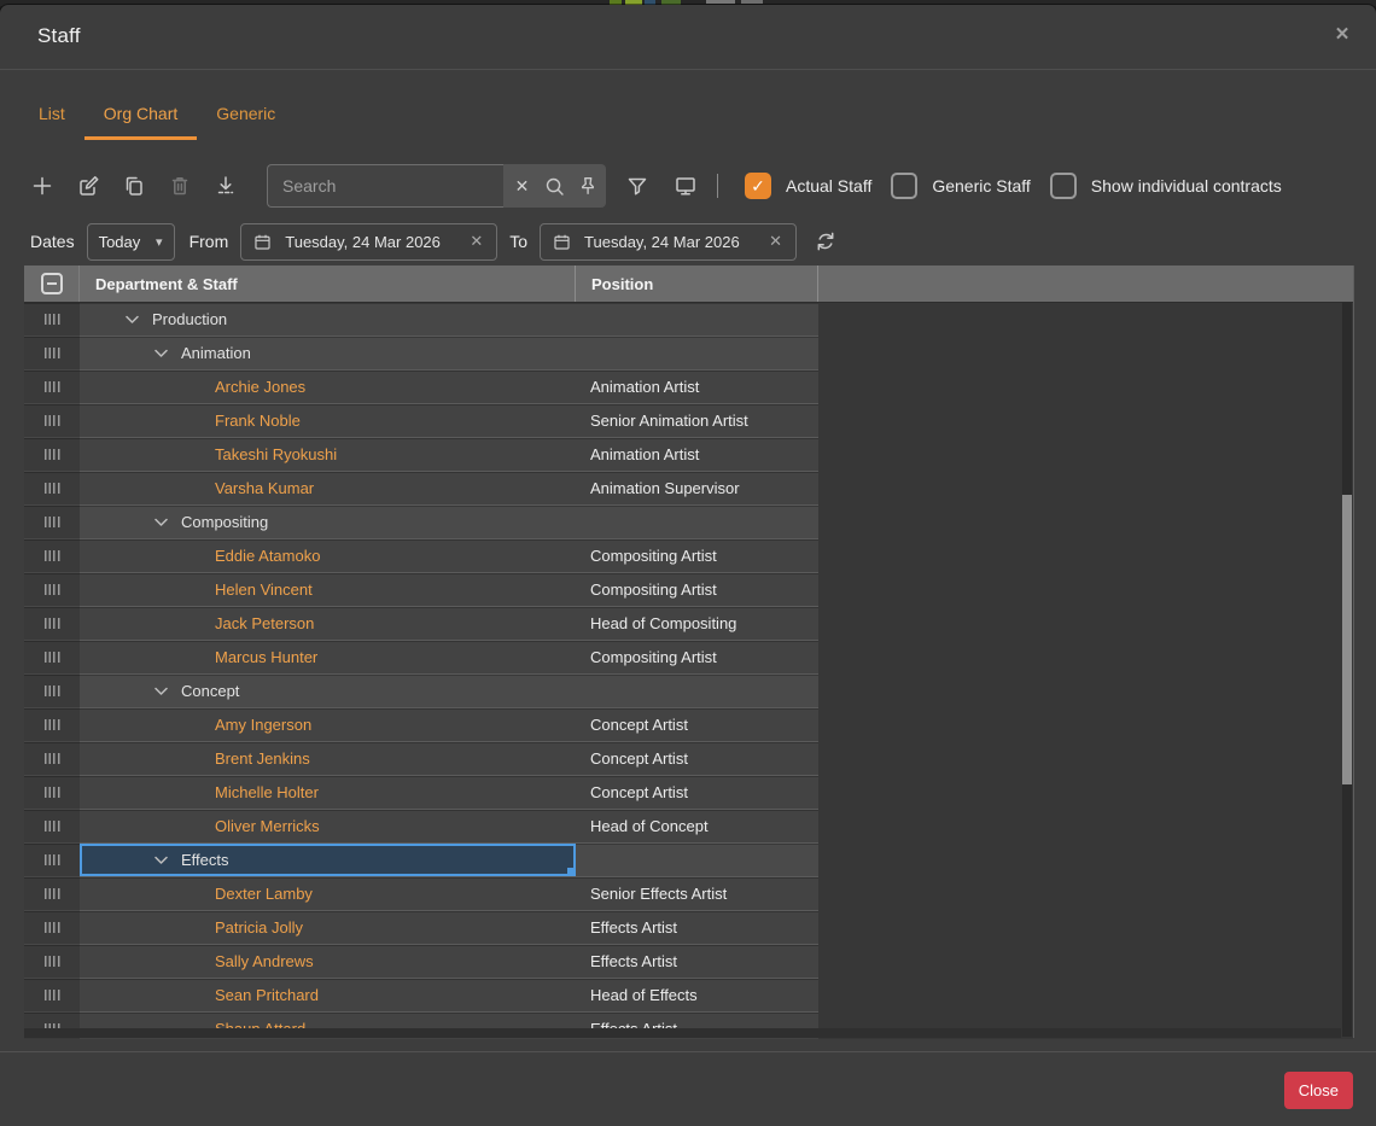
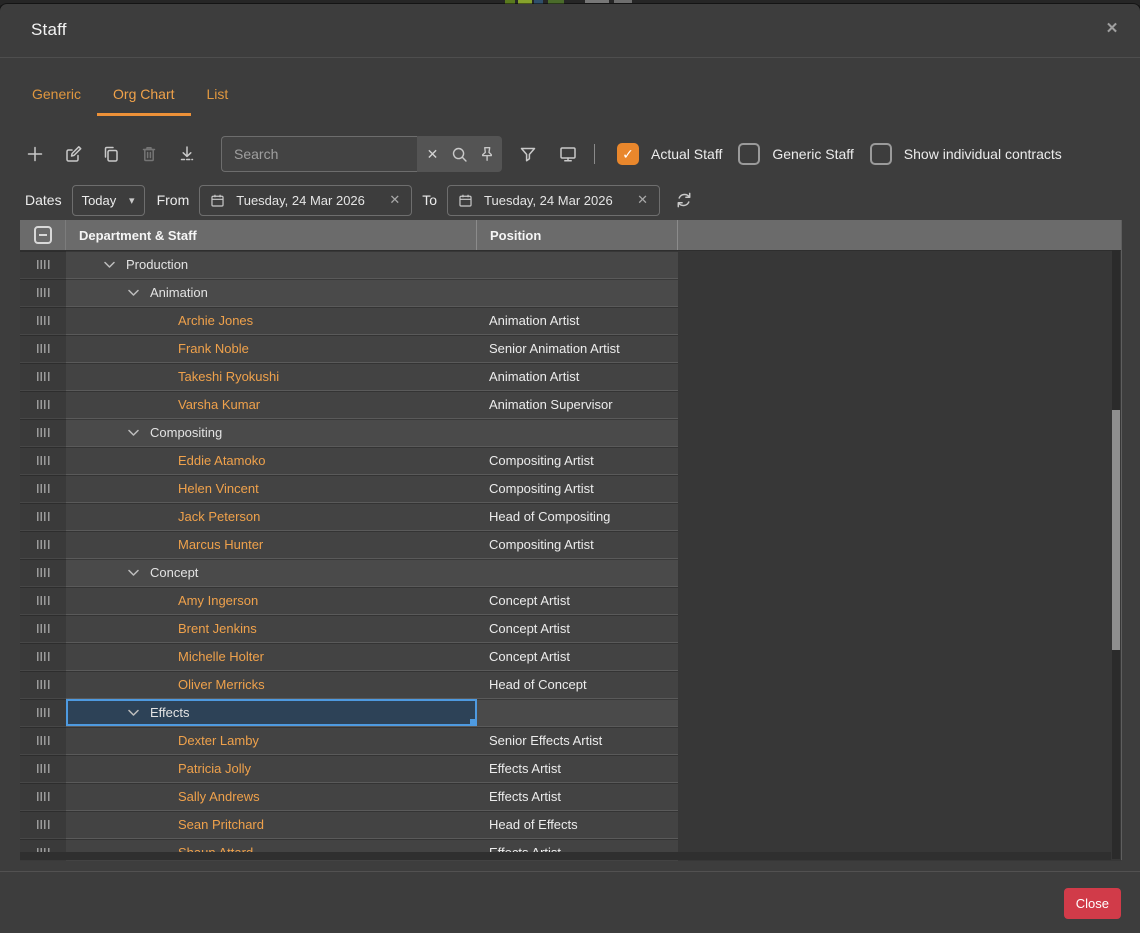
  Staff
  ✕
- List
+ Generic
  Org Chart
- Generic
+ List
  Search
  ✕
  ✓
  Actual Staff
  Generic Staff
  Show individual contracts
  Dates
  Today
  ▾
  From
  Tuesday, 24 Mar 2026
  ✕
  To
  Tuesday, 24 Mar 2026
  ✕
  Department & Staff
  Position
  Production
  Animation
  Archie Jones
  Animation Artist
  Frank Noble
  Senior Animation Artist
  Takeshi Ryokushi
  Animation Artist
  Varsha Kumar
  Animation Supervisor
  Compositing
  Eddie Atamoko
  Compositing Artist
  Helen Vincent
  Compositing Artist
  Jack Peterson
  Head of Compositing
  Marcus Hunter
  Compositing Artist
  Concept
  Amy Ingerson
  Concept Artist
  Brent Jenkins
  Concept Artist
  Michelle Holter
  Concept Artist
  Oliver Merricks
  Head of Concept
  Effects
  Dexter Lamby
  Senior Effects Artist
  Patricia Jolly
  Effects Artist
  Sally Andrews
  Effects Artist
  Sean Pritchard
  Head of Effects
  Close
